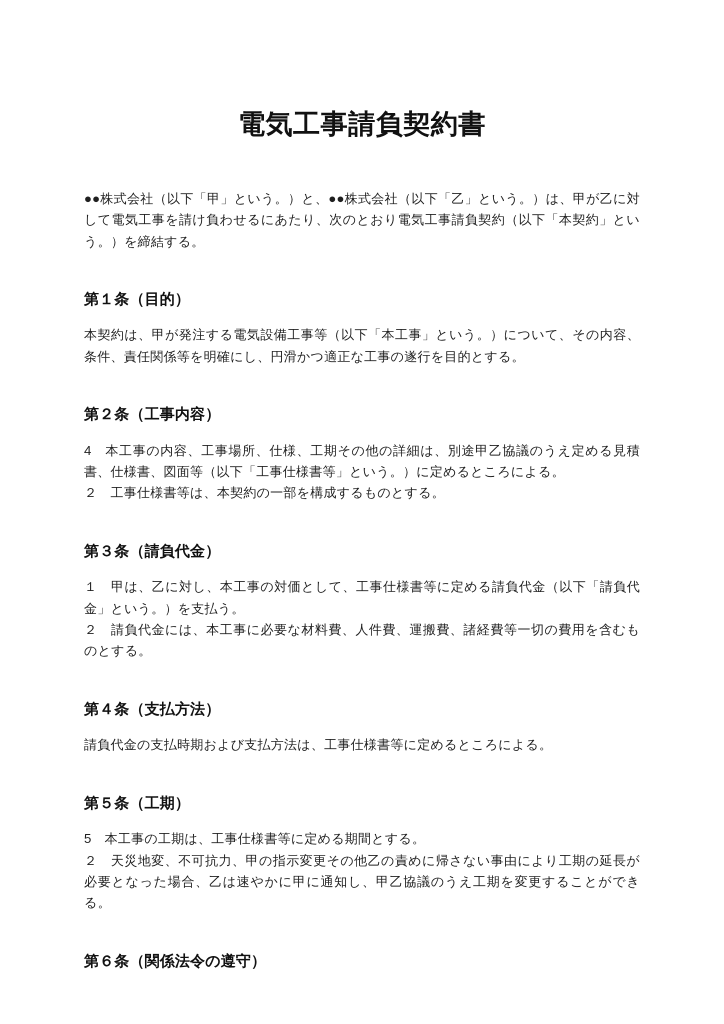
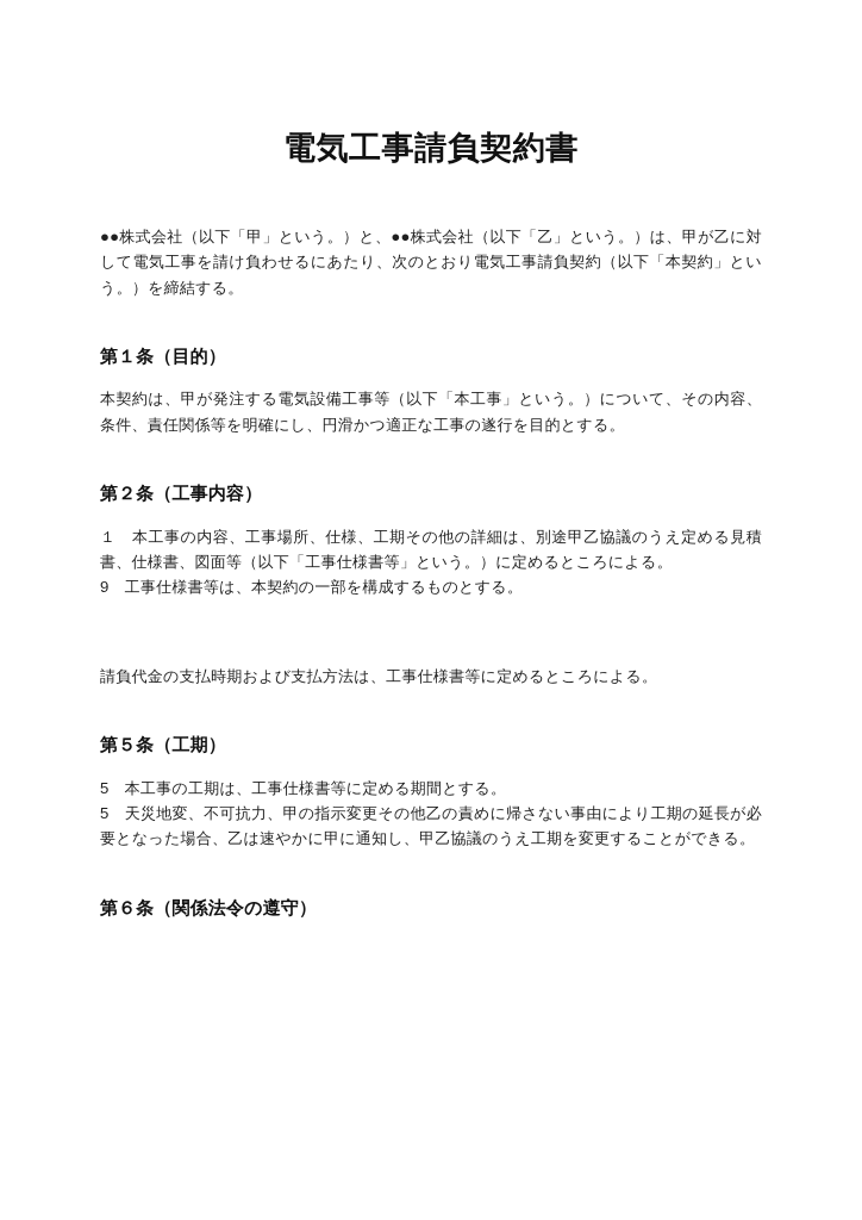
  電気工事請負契約書
  ●●株式会社（以下「甲」という。）と、●●株式会社（以下「乙」という。）は、甲が乙に対して電気工事を請け負わせるにあたり、次のとおり電気工事請負契約（以下「本契約」という。）を締結する。
  第１条（目的）
  本契約は、甲が発注する電気設備工事等（以下「本工事」という。）について、その内容、条件、責任関係等を明確にし、円滑かつ適正な工事の遂行を目的とする。
  第２条（工事内容）
- 4 本工事の内容、工事場所、仕様、工期その他の詳細は、別途甲乙協議のうえ定める見積書、仕様書、図面等（以下「工事仕様書等」という。）に定めるところによる。
+ １ 本工事の内容、工事場所、仕様、工期その他の詳細は、別途甲乙協議のうえ定める見積書、仕様書、図面等（以下「工事仕様書等」という。）に定めるところによる。
- ２ 工事仕様書等は、本契約の一部を構成するものとする。
+ 9 工事仕様書等は、本契約の一部を構成するものとする。
- 第３条（請負代金）
- １ 甲は、乙に対し、本工事の対価として、工事仕様書等に定める請負代金（以下「請負代金」という。）を支払う。
- ２ 請負代金には、本工事に必要な材料費、人件費、運搬費、諸経費等一切の費用を含むものとする。
- 第４条（支払方法）
  請負代金の支払時期および支払方法は、工事仕様書等に定めるところによる。
  第５条（工期）
  5 本工事の工期は、工事仕様書等に定める期間とする。
- ２ 天災地変、不可抗力、甲の指示変更その他乙の責めに帰さない事由により工期の延長が必要となった場合、乙は速やかに甲に通知し、甲乙協議のうえ工期を変更することができる。
+ 5 天災地変、不可抗力、甲の指示変更その他乙の責めに帰さない事由により工期の延長が必要となった場合、乙は速やかに甲に通知し、甲乙協議のうえ工期を変更することができる。
  第６条（関係法令の遵守）
